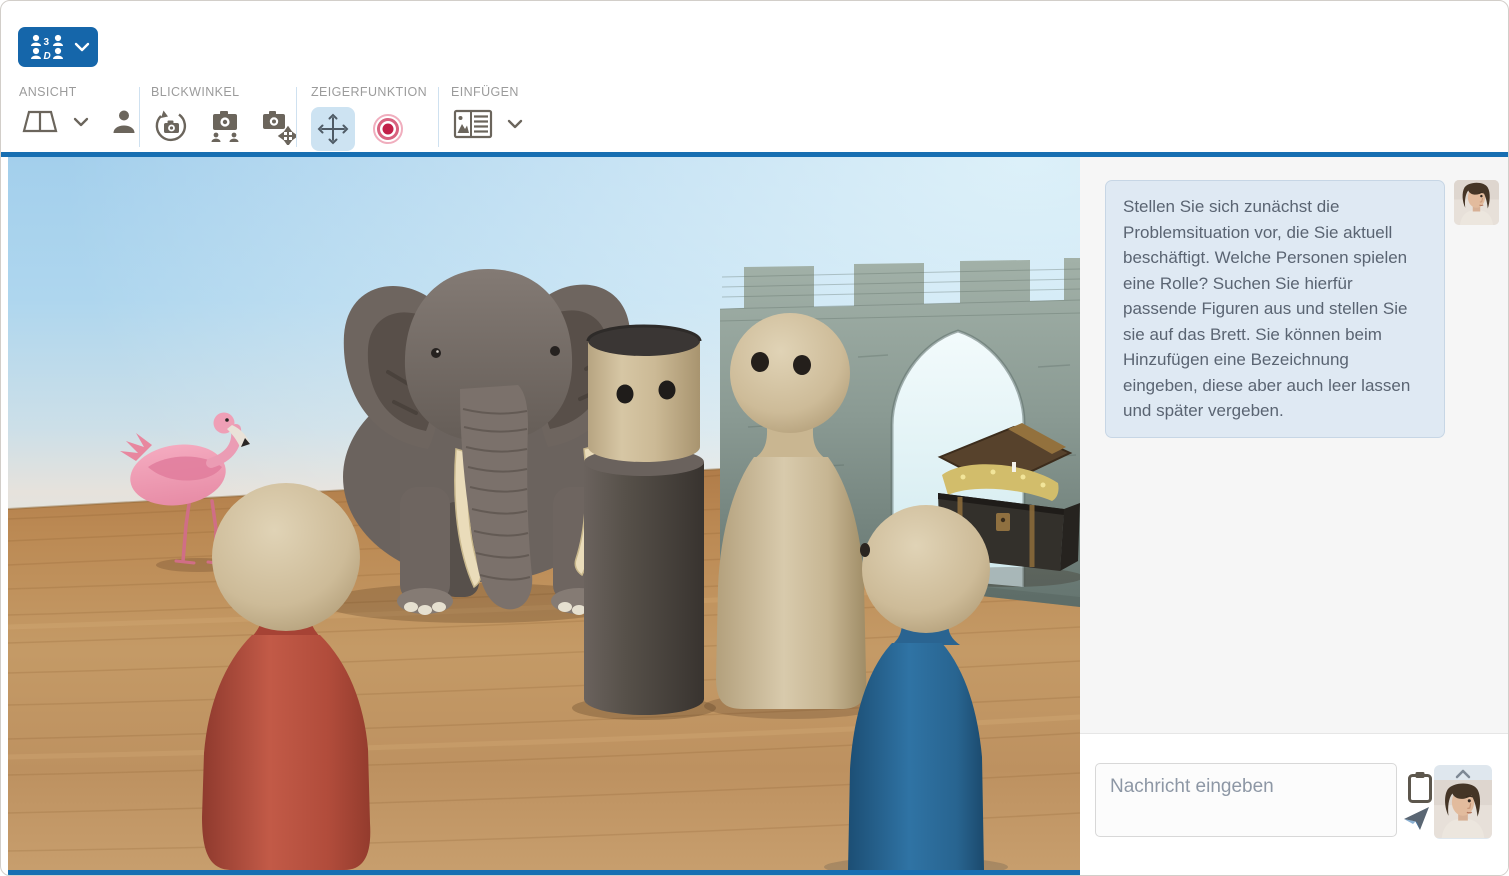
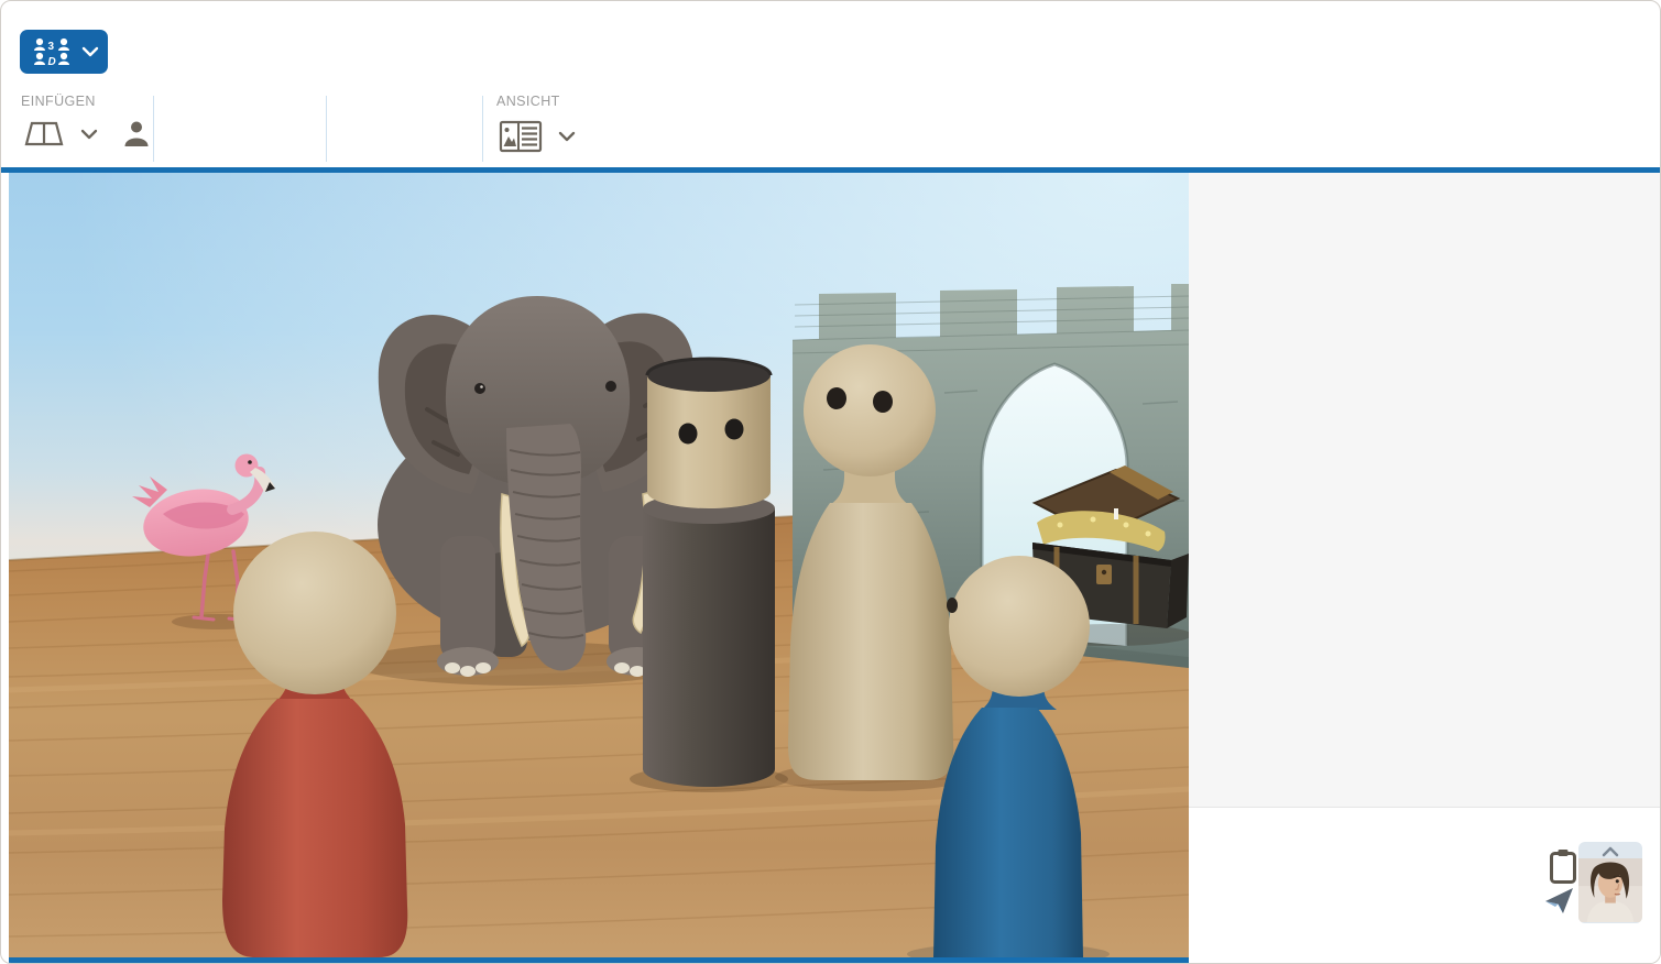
  3
  D
- ANSICHT
+ EINFÜGEN
- BLICKWINKEL
- ZEIGERFUNKTION
- EINFÜGEN
+ ANSICHT
- Stellen Sie sich zunächst die Problemsituation vor, die Sie aktuell beschäftigt. Welche Personen spielen eine Rolle? Suchen Sie hierfür passende Figuren aus und stellen Sie sie auf das Brett. Sie können beim Hinzufügen eine Bezeichnung eingeben, diese aber auch leer lassen und später vergeben.
- Nachricht eingeben
